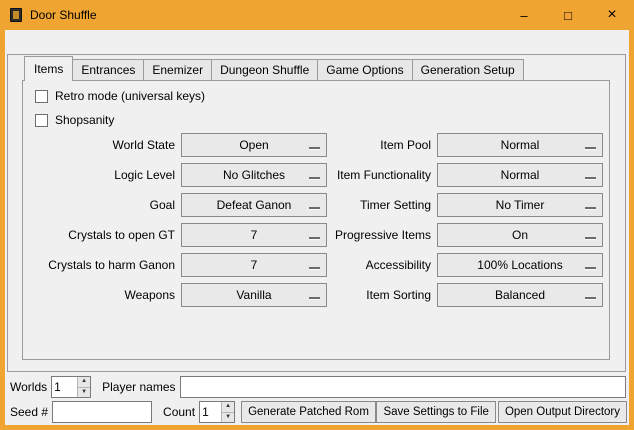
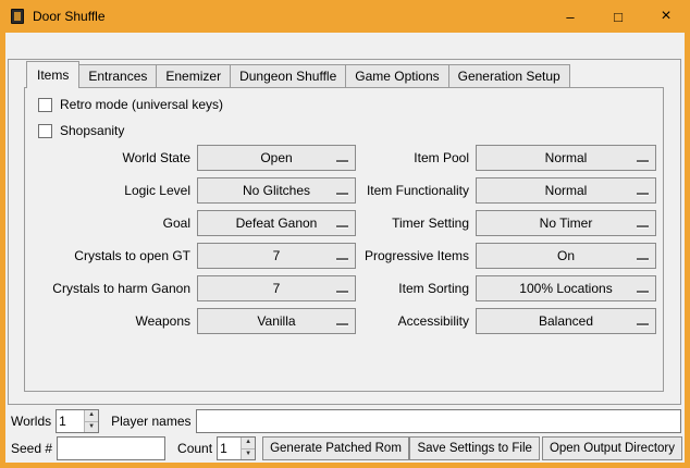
  Door Shuffle
  –
  □
  ×
  Items
  Entrances
  Enemizer
  Dungeon Shuffle
  Game Options
  Generation Setup
  Retro mode (universal keys)
  Shopsanity
  World State
  Open
  Item Pool
  Normal
  Logic Level
  No Glitches
  Item Functionality
  Normal
  Goal
  Defeat Ganon
  Timer Setting
  No Timer
  Crystals to open GT
  7
  Progressive Items
  On
  Crystals to harm Ganon
  7
- Accessibility
+ Item Sorting
  100% Locations
  Weapons
  Vanilla
- Item Sorting
+ Accessibility
  Balanced
  Worlds
  1
  Player names
  Seed #
  Count
  1
  Generate Patched Rom
  Save Settings to File
  Open Output Directory
